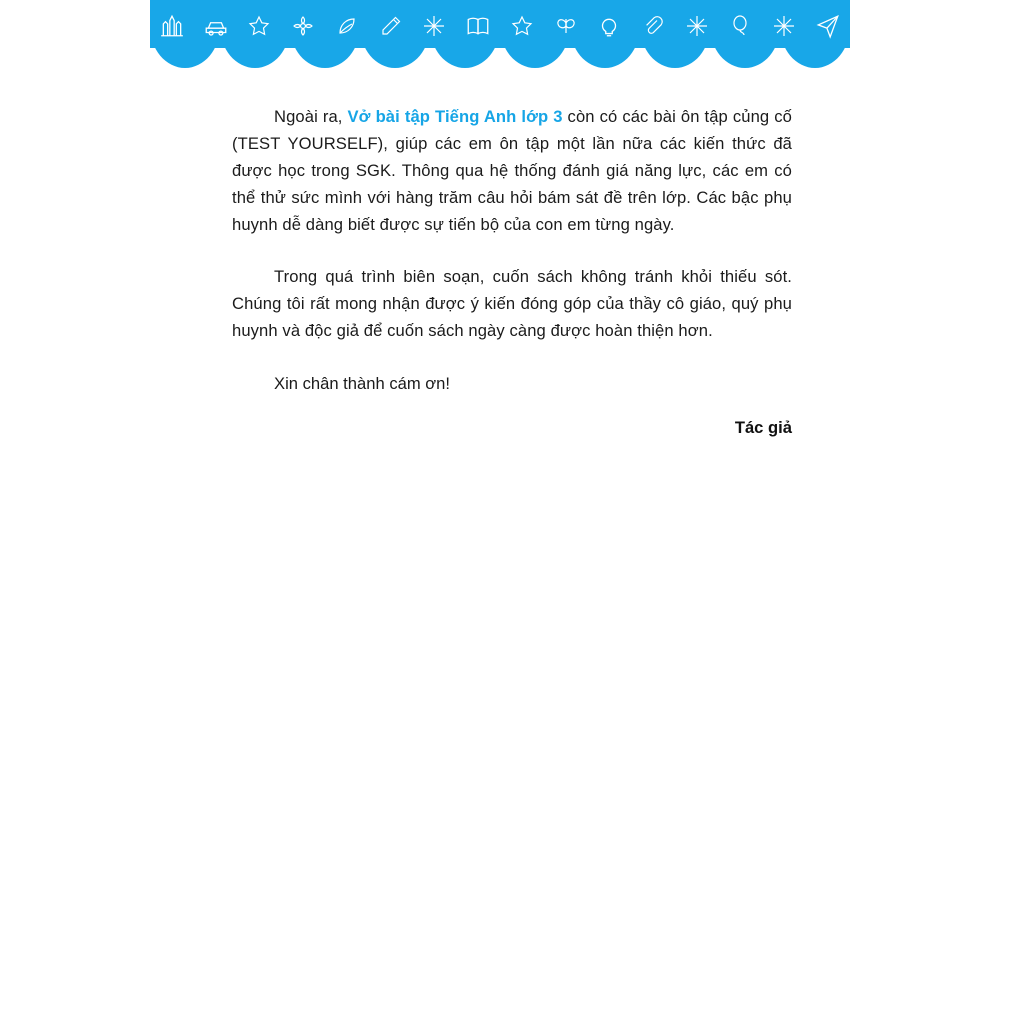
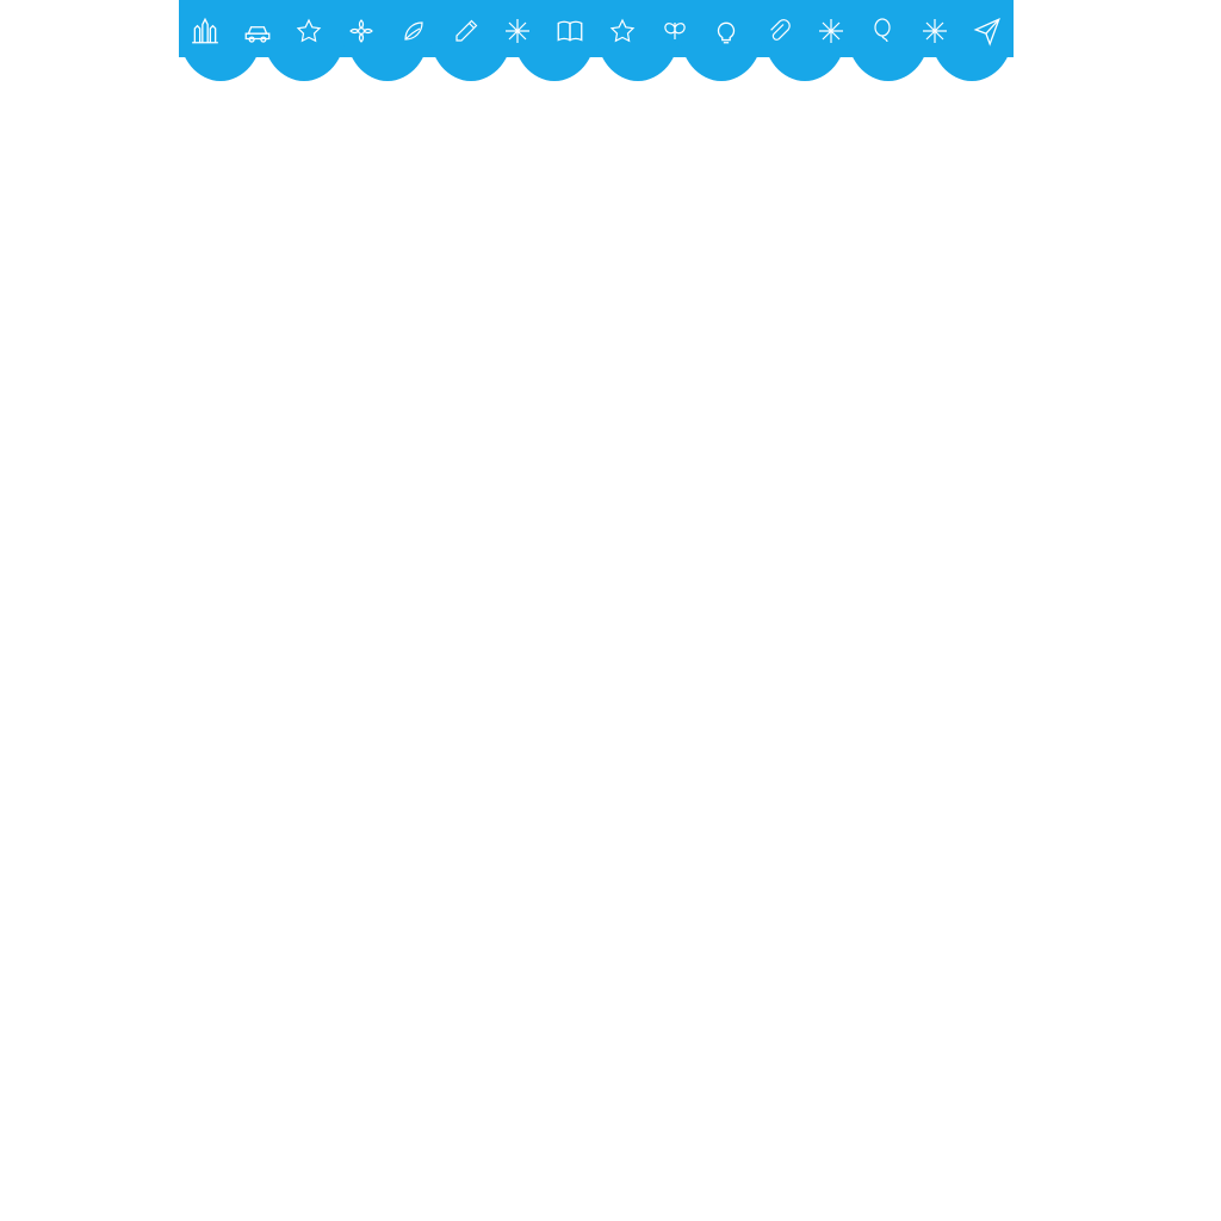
- Ngoài ra, Vở bài tập Tiếng Anh lớp 3 còn có các bài ôn tập củng cố (TEST YOURSELF), giúp các em ôn tập một lần nữa các kiến thức đã được học trong SGK. Thông qua hệ thống đánh giá năng lực, các em có thể thử sức mình với hàng trăm câu hỏi bám sát đề trên lớp. Các bậc phụ huynh dễ dàng biết được sự tiến bộ của con em từng ngày.
- Trong quá trình biên soạn, cuốn sách không tránh khỏi thiếu sót. Chúng tôi rất mong nhận được ý kiến đóng góp của thầy cô giáo, quý phụ huynh và độc giả để cuốn sách ngày càng được hoàn thiện hơn.
- Xin chân thành cám ơn!
- Tác giả
